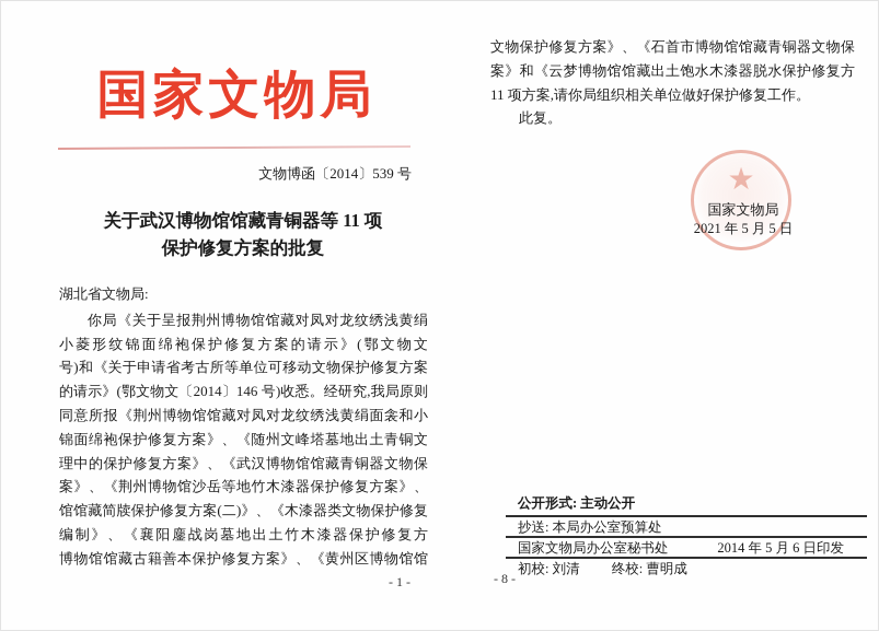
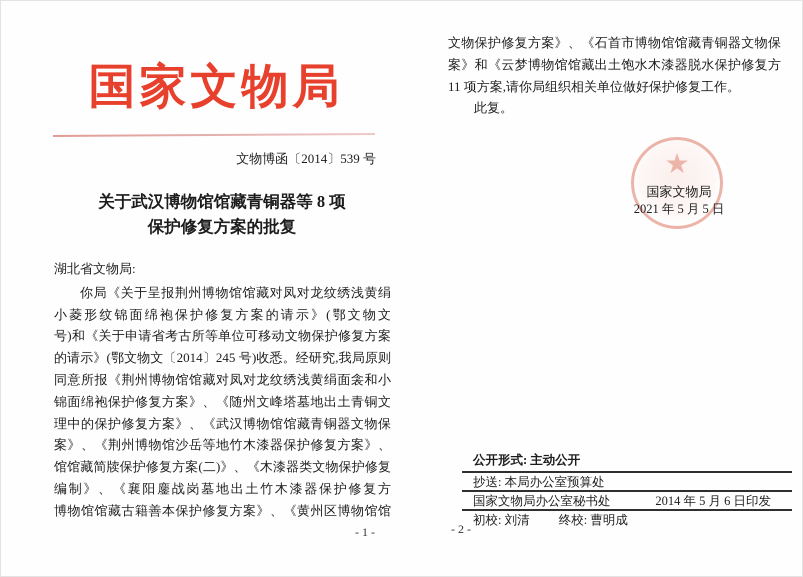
  国家文物局
  文物博函〔2014〕539 号
- 关于武汉博物馆馆藏青铜器等 11 项
+ 关于武汉博物馆馆藏青铜器等 8 项
  保护修复方案的批复
  湖北省文物局:
  你局《关于呈报荆州博物馆馆藏对凤对龙纹绣浅黄绢
  小菱形纹锦面绵袍保护修复方案的请示》(鄂文物文
  号)和《关于申请省考古所等单位可移动文物保护修复方案
- 的请示》(鄂文物文〔2014〕146 号)收悉。经研究,我局原则
+ 的请示》(鄂文物文〔2014〕245 号)收悉。经研究,我局原则
  同意所报《荆州博物馆馆藏对凤对龙纹绣浅黄绢面衾和小
  锦面绵袍保护修复方案》、《随州文峰塔墓地出土青铜文
  理中的保护修复方案》、《武汉博物馆馆藏青铜器文物保
  案》、《荆州博物馆沙岳等地竹木漆器保护修复方案》、
  馆馆藏简牍保护修复方案(二)》、《木漆器类文物保护修复
  编制》、《襄阳鏖战岗墓地出土竹木漆器保护修复方
  博物馆馆藏古籍善本保护修复方案》、《黄州区博物馆馆
  - 1 -
  文物保护修复方案》、《石首市博物馆馆藏青铜器文物保
  案》和《云梦博物馆馆藏出土饱水木漆器脱水保护修复方
  11 项方案,请你局组织相关单位做好保护修复工作。
  此复。
  ★
  国家文物局
  2021 年 5 月 5 日
  公开形式: 主动公开
  抄送: 本局办公室预算处
  国家文物局办公室秘书处
  2014 年 5 月 6 日印发
  初校: 刘清 终校: 曹明成
- - 8 -
+ - 2 -
